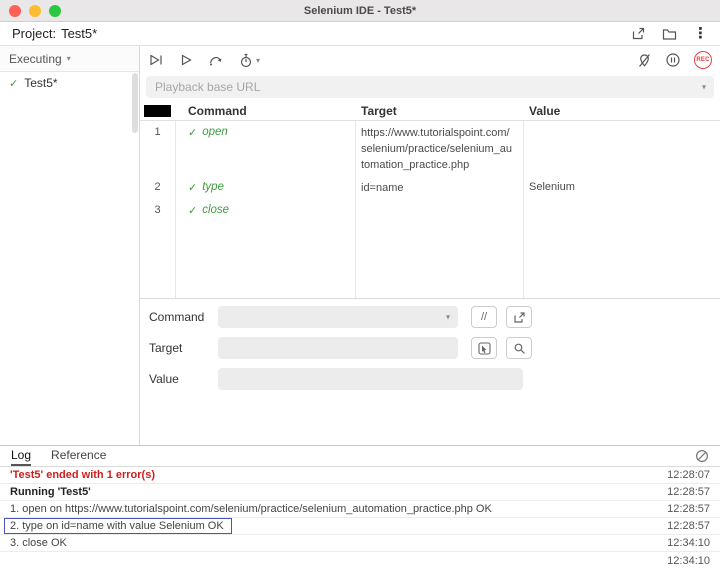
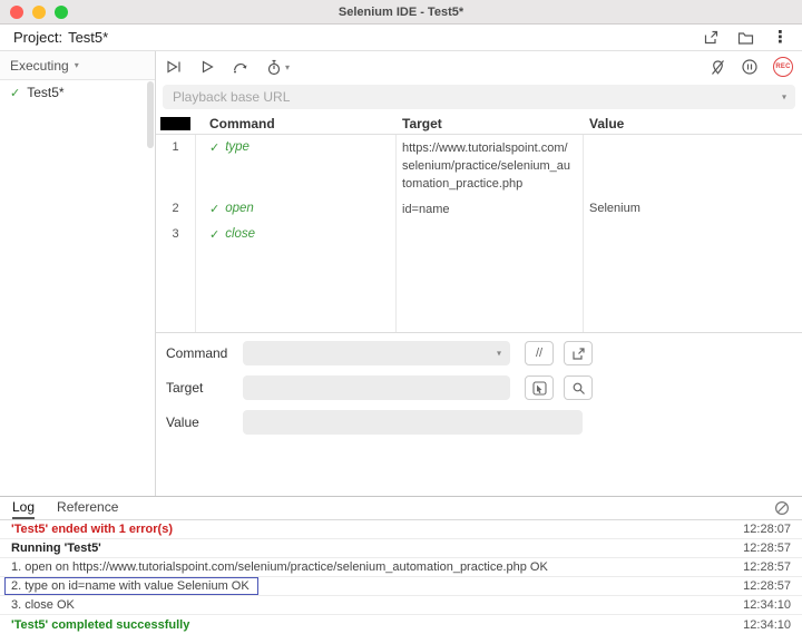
  Selenium IDE - Test5*
  Project:
  Test5*
  ⋮
  Executing
  ▾
  ✓
  Test5*
  ▾
  Playback base URL
  ▾
  Command
  Target
  Value
  1
  ✓
- open
+ type
  https://www.tutorialspoint.com/selenium/practice/selenium_automation_practice.php
  2
  ✓
- type
+ open
  id=name
  Selenium
  3
  ✓
  close
  Command
  ▾
  //
  Target
  Value
  Log
  Reference
  'Test5' ended with 1 error(s)
  12:28:07
  Running 'Test5'
  12:28:57
  1. open on https://www.tutorialspoint.com/selenium/practice/selenium_automation_practice.php OK
  12:28:57
  2. type on id=name with value Selenium OK
  12:28:57
  3. close OK
  12:34:10
+ 'Test5' completed successfully
  12:34:10
